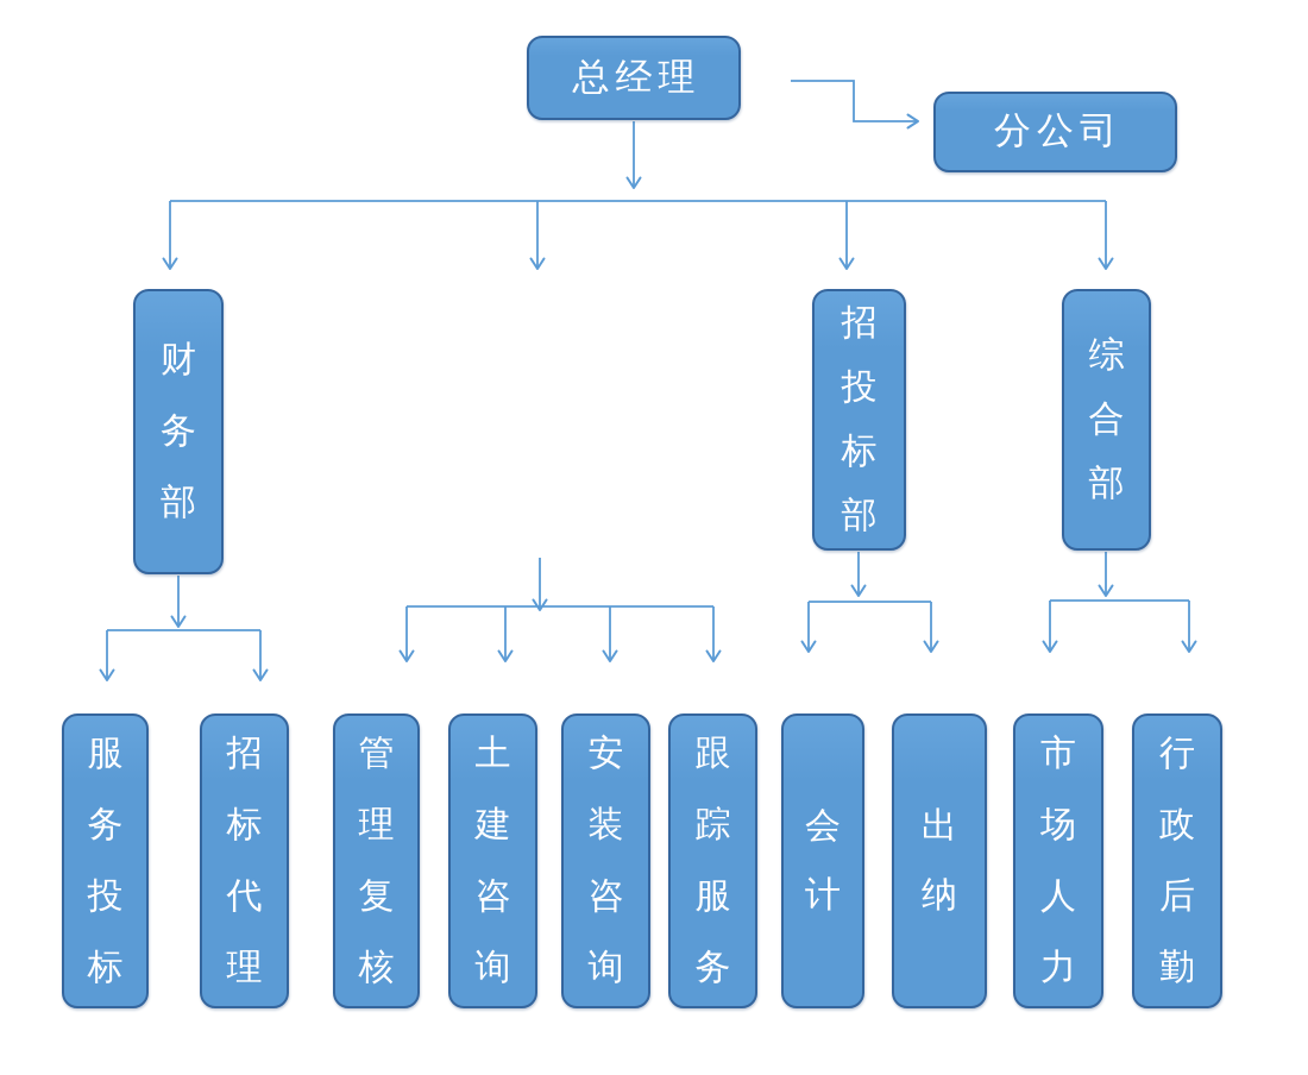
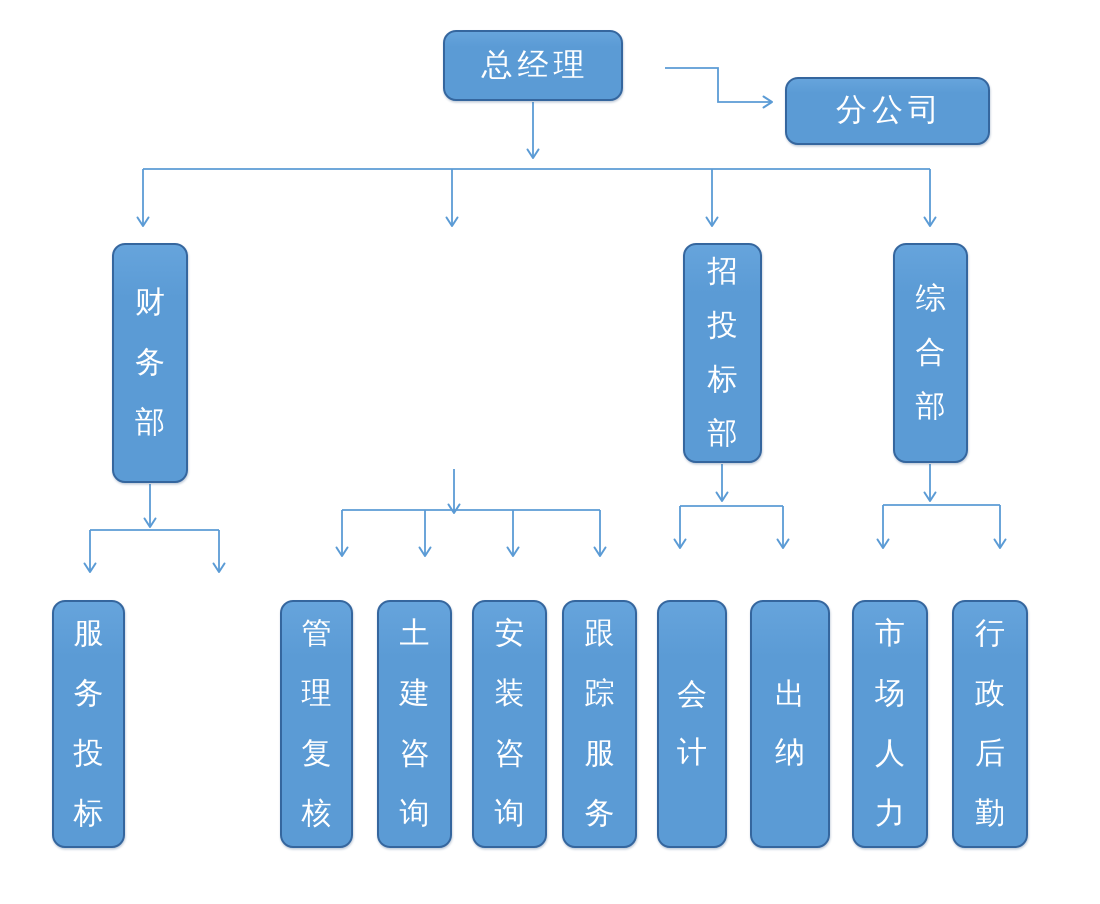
  总经理
  分公司
  财务部
  招投标部
  综合部
  服务投标
- 招标代理
  管理复核
  土建咨询
  安装咨询
  跟踪服务
  会计
  出纳
  市场人力
  行政后勤
